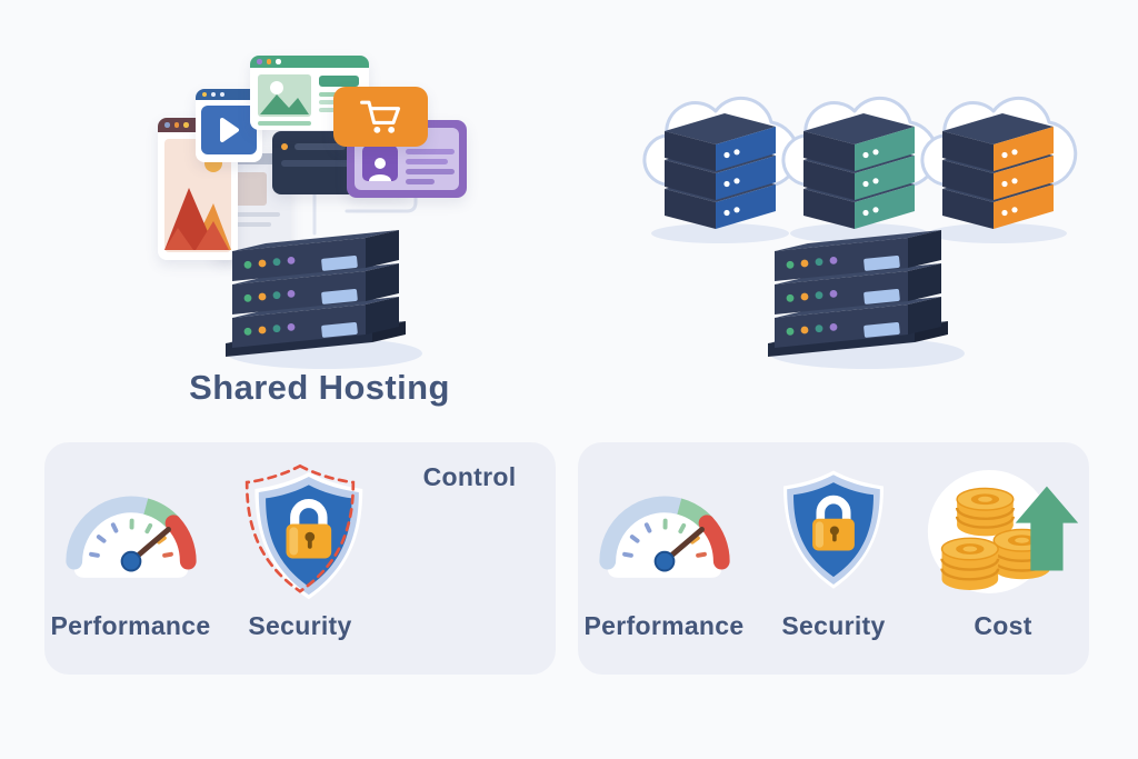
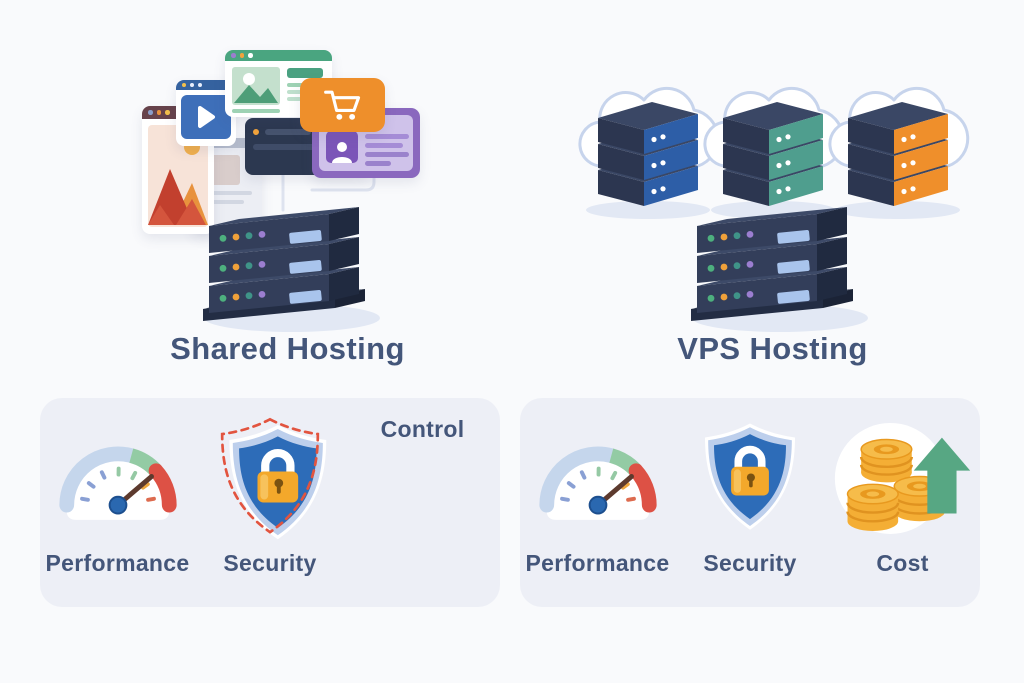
  Shared Hosting
+ VPS Hosting
  Performance
  Security
  Control
  Performance
  Security
  Cost
